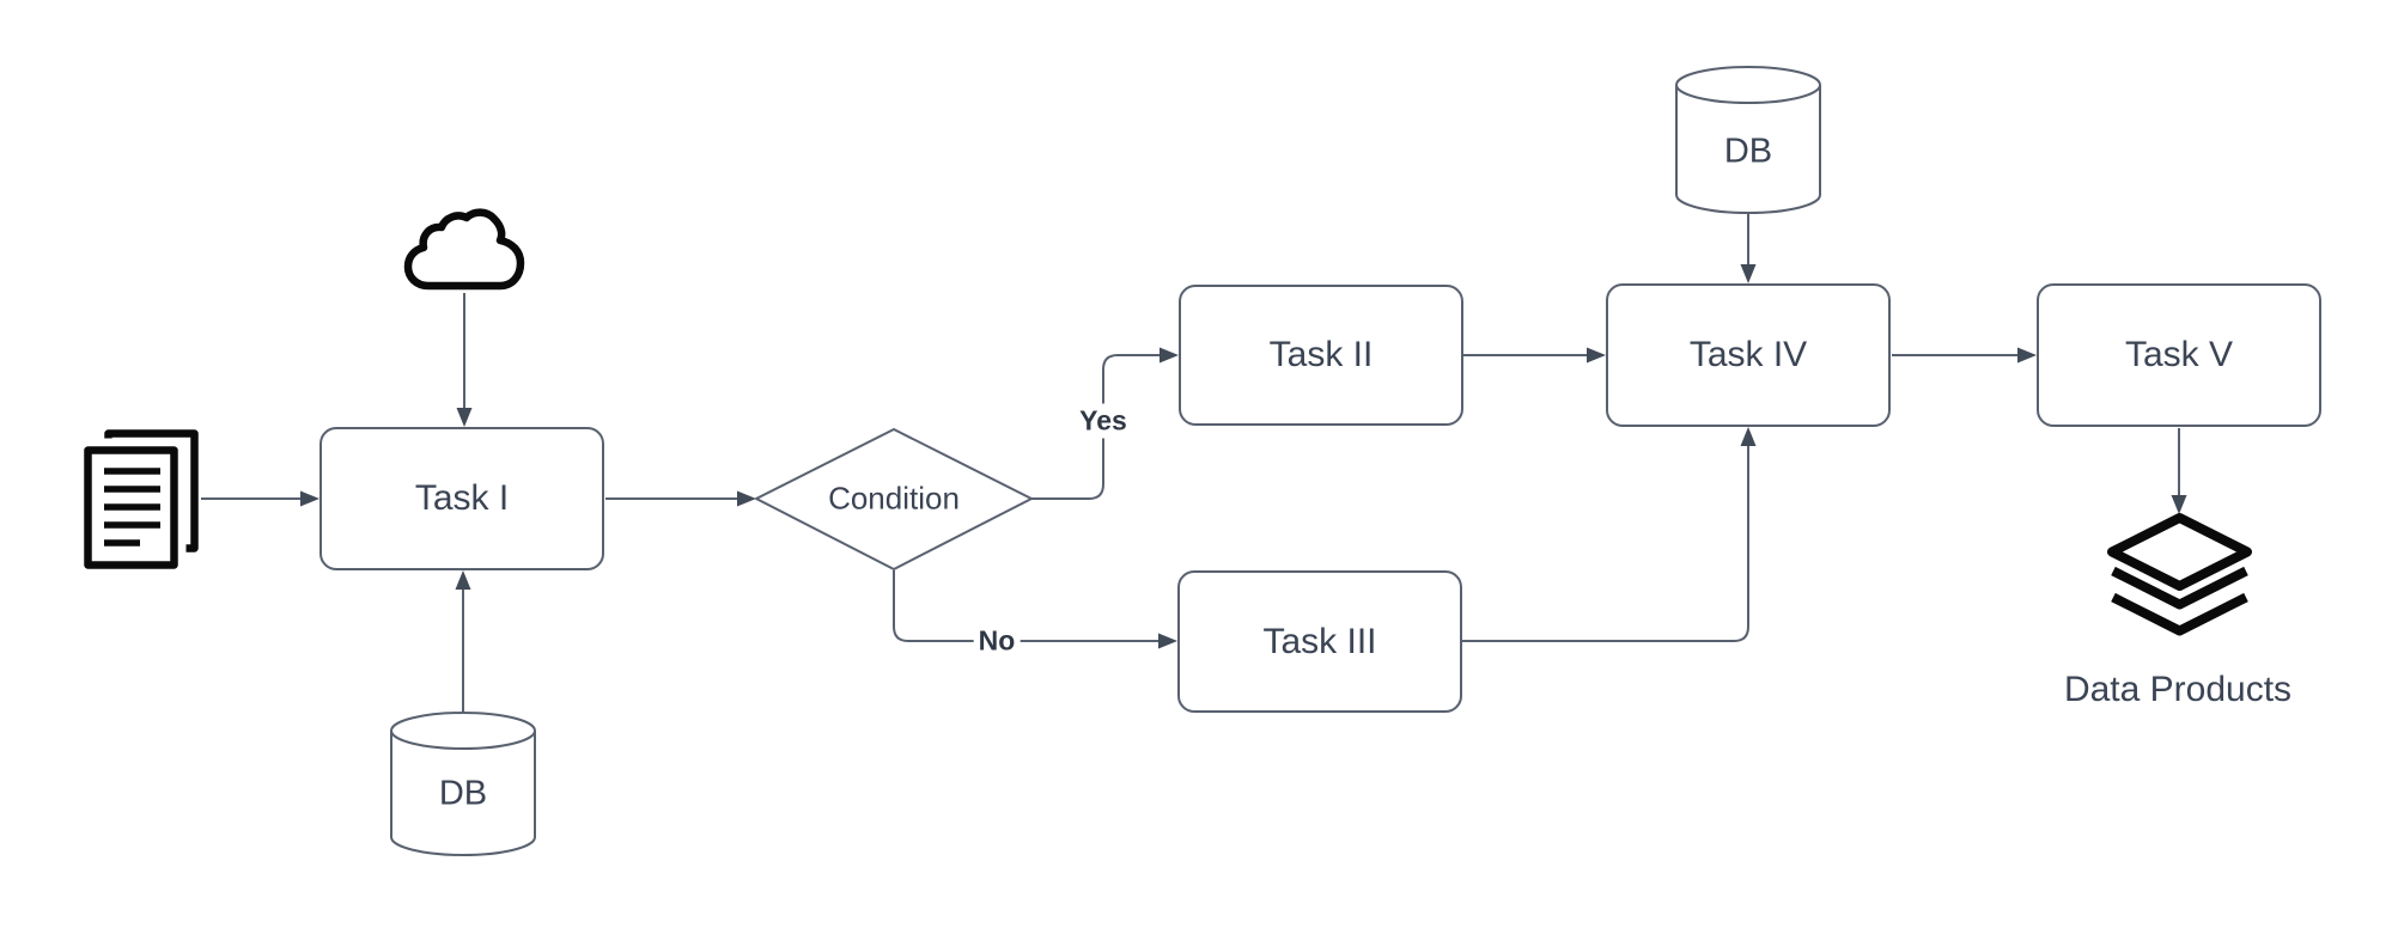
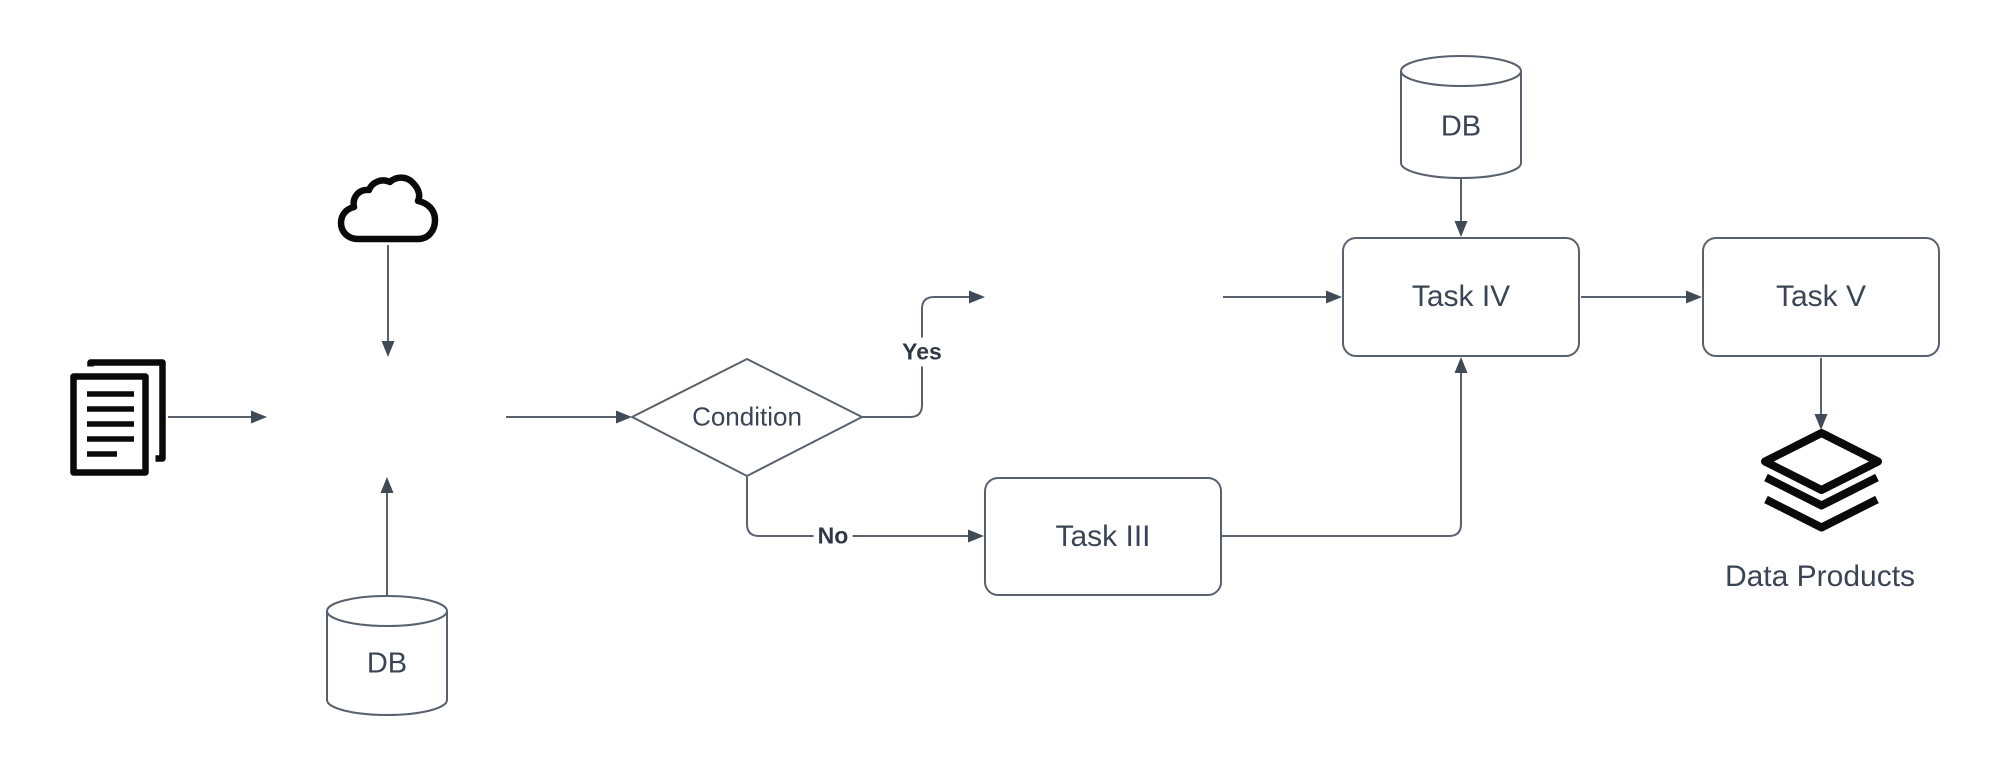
- Task I
- Task II
  Task III
  Task IV
  Task V
  Condition
  DB
  DB
  Yes
  No
  Data Products
